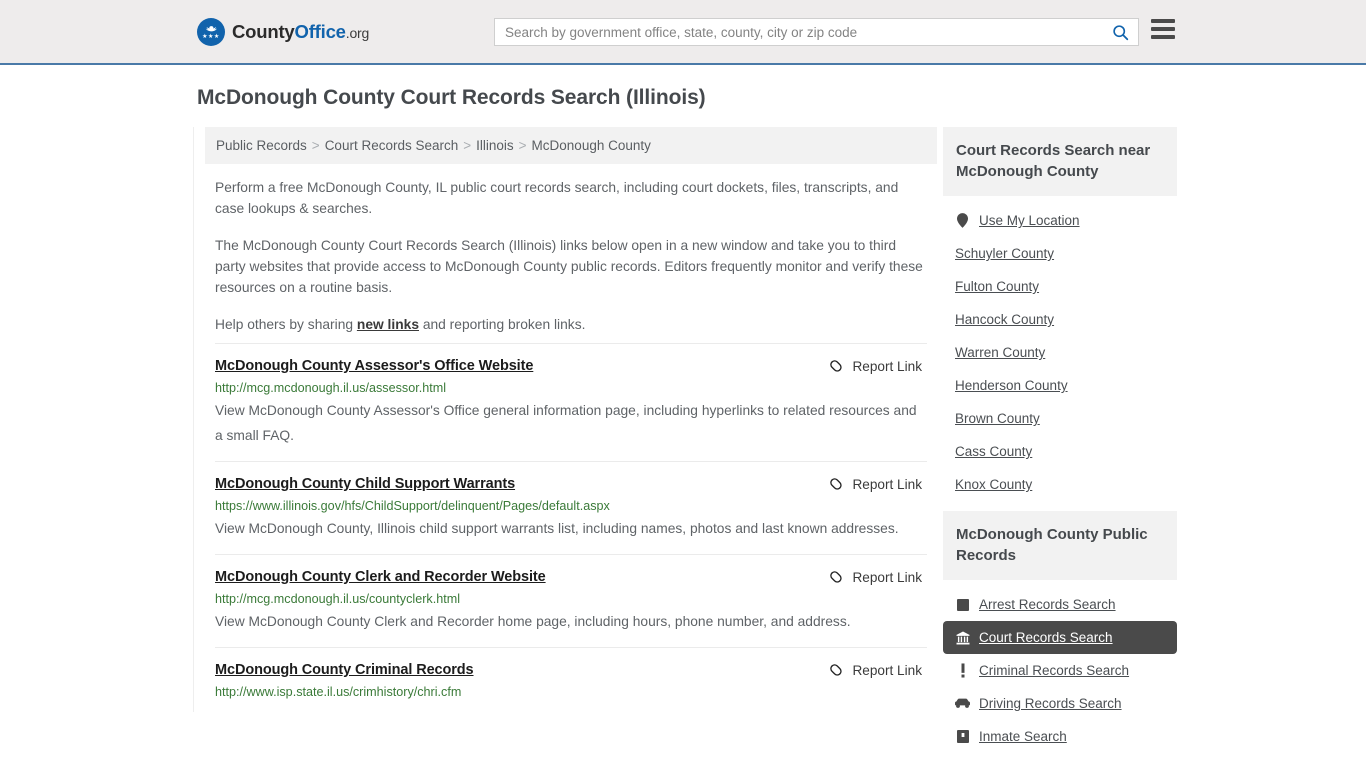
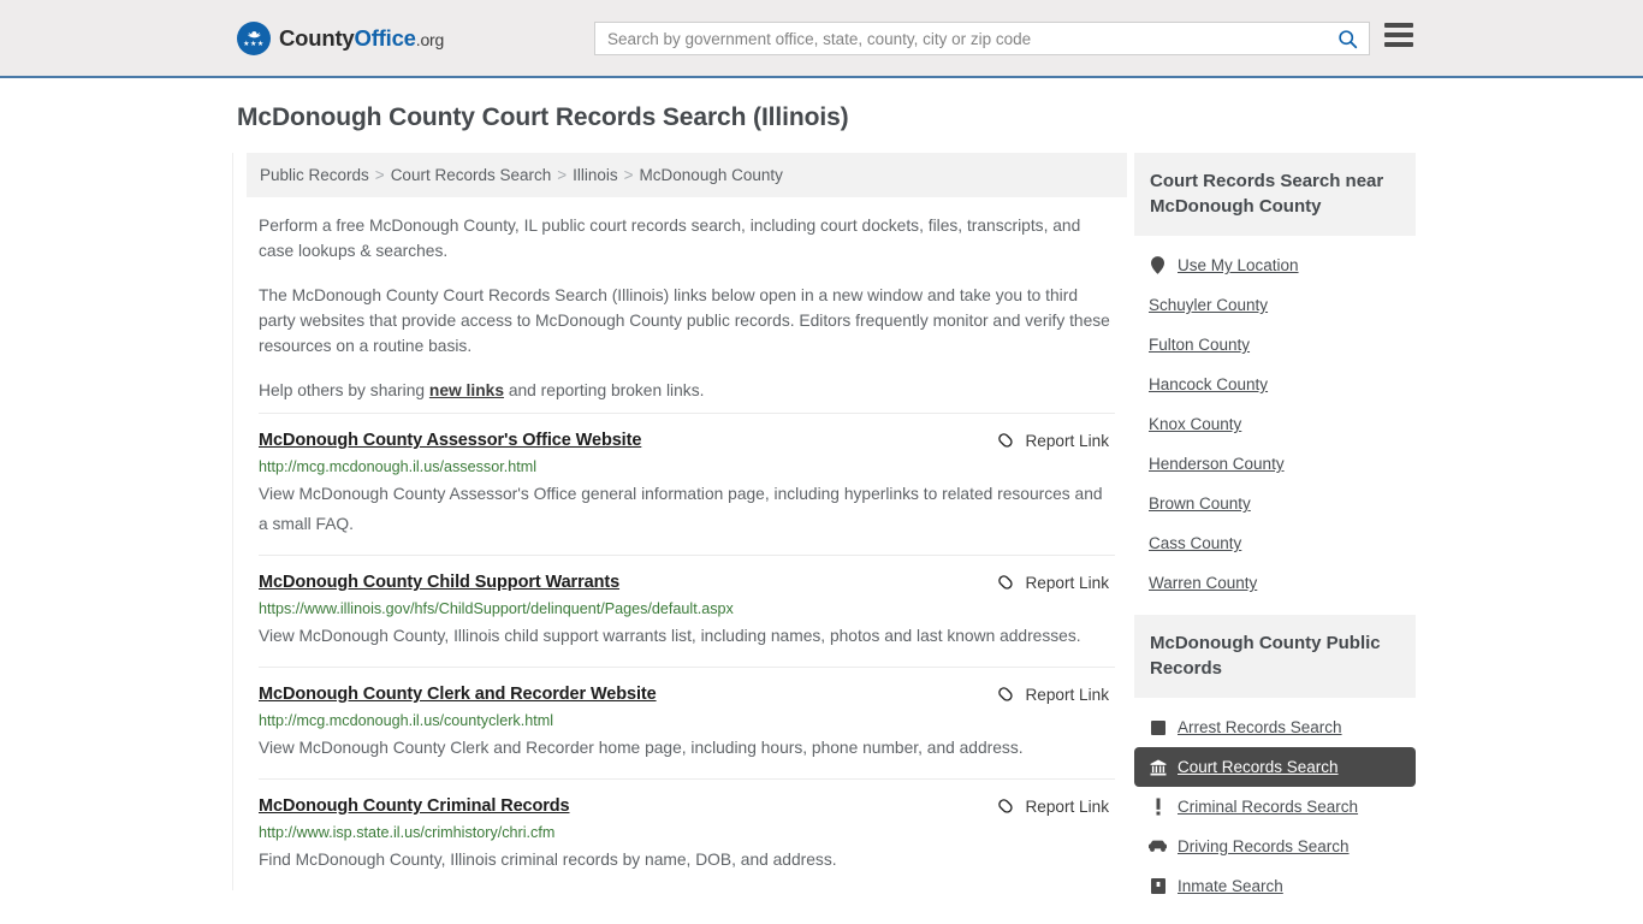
  CountyOffice.org
  Search by government office, state, county, city or zip code
  McDonough County Court Records Search (Illinois)
  Public Records > Court Records Search > Illinois > McDonough County
  Perform a free McDonough County, IL public court records search, including court dockets, files, transcripts, and case lookups & searches.
  The McDonough County Court Records Search (Illinois) links below open in a new window and take you to third party websites that provide access to McDonough County public records. Editors frequently monitor and verify these resources on a routine basis.
  Help others by sharing new links and reporting broken links.
  McDonough County Assessor's Office Website
  Report Link
  http://mcg.mcdonough.il.us/assessor.html
  View McDonough County Assessor's Office general information page, including hyperlinks to related resources and a small FAQ.
  McDonough County Child Support Warrants
  Report Link
  https://www.illinois.gov/hfs/ChildSupport/delinquent/Pages/default.aspx
  View McDonough County, Illinois child support warrants list, including names, photos and last known addresses.
  McDonough County Clerk and Recorder Website
  Report Link
  http://mcg.mcdonough.il.us/countyclerk.html
  View McDonough County Clerk and Recorder home page, including hours, phone number, and address.
  McDonough County Criminal Records
  Report Link
  http://www.isp.state.il.us/crimhistory/chri.cfm
+ Find McDonough County, Illinois criminal records by name, DOB, and address.
  Court Records Search near McDonough County
  Use My Location
  Schuyler County
  Fulton County
  Hancock County
- Warren County
+ Knox County
  Henderson County
  Brown County
  Cass County
- Knox County
+ Warren County
  McDonough County Public Records
  Arrest Records Search
  Court Records Search
  Criminal Records Search
  Driving Records Search
  Inmate Search
